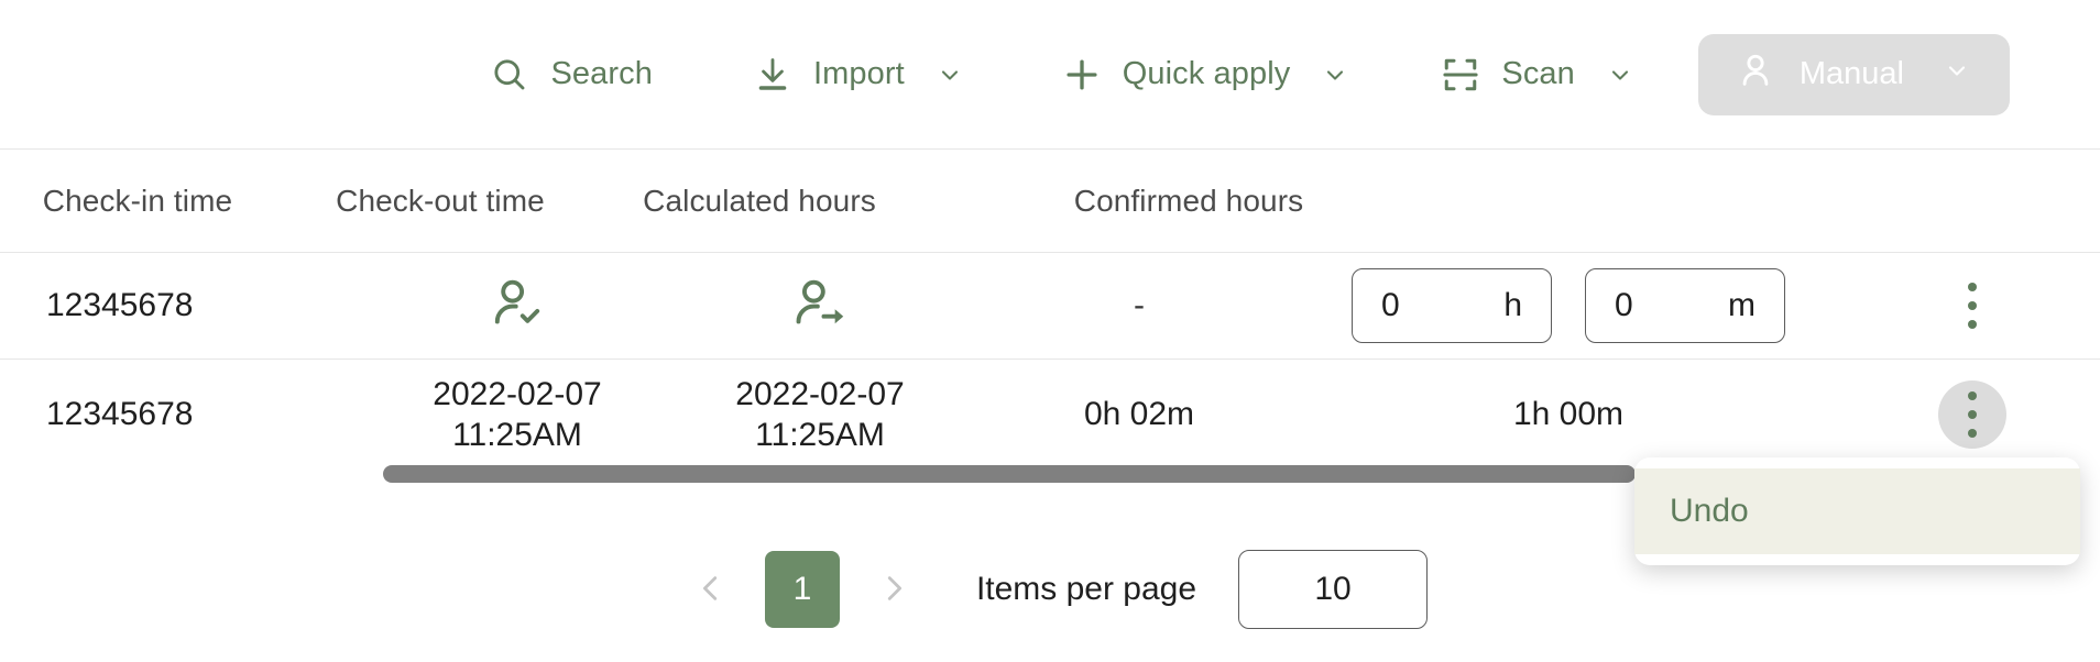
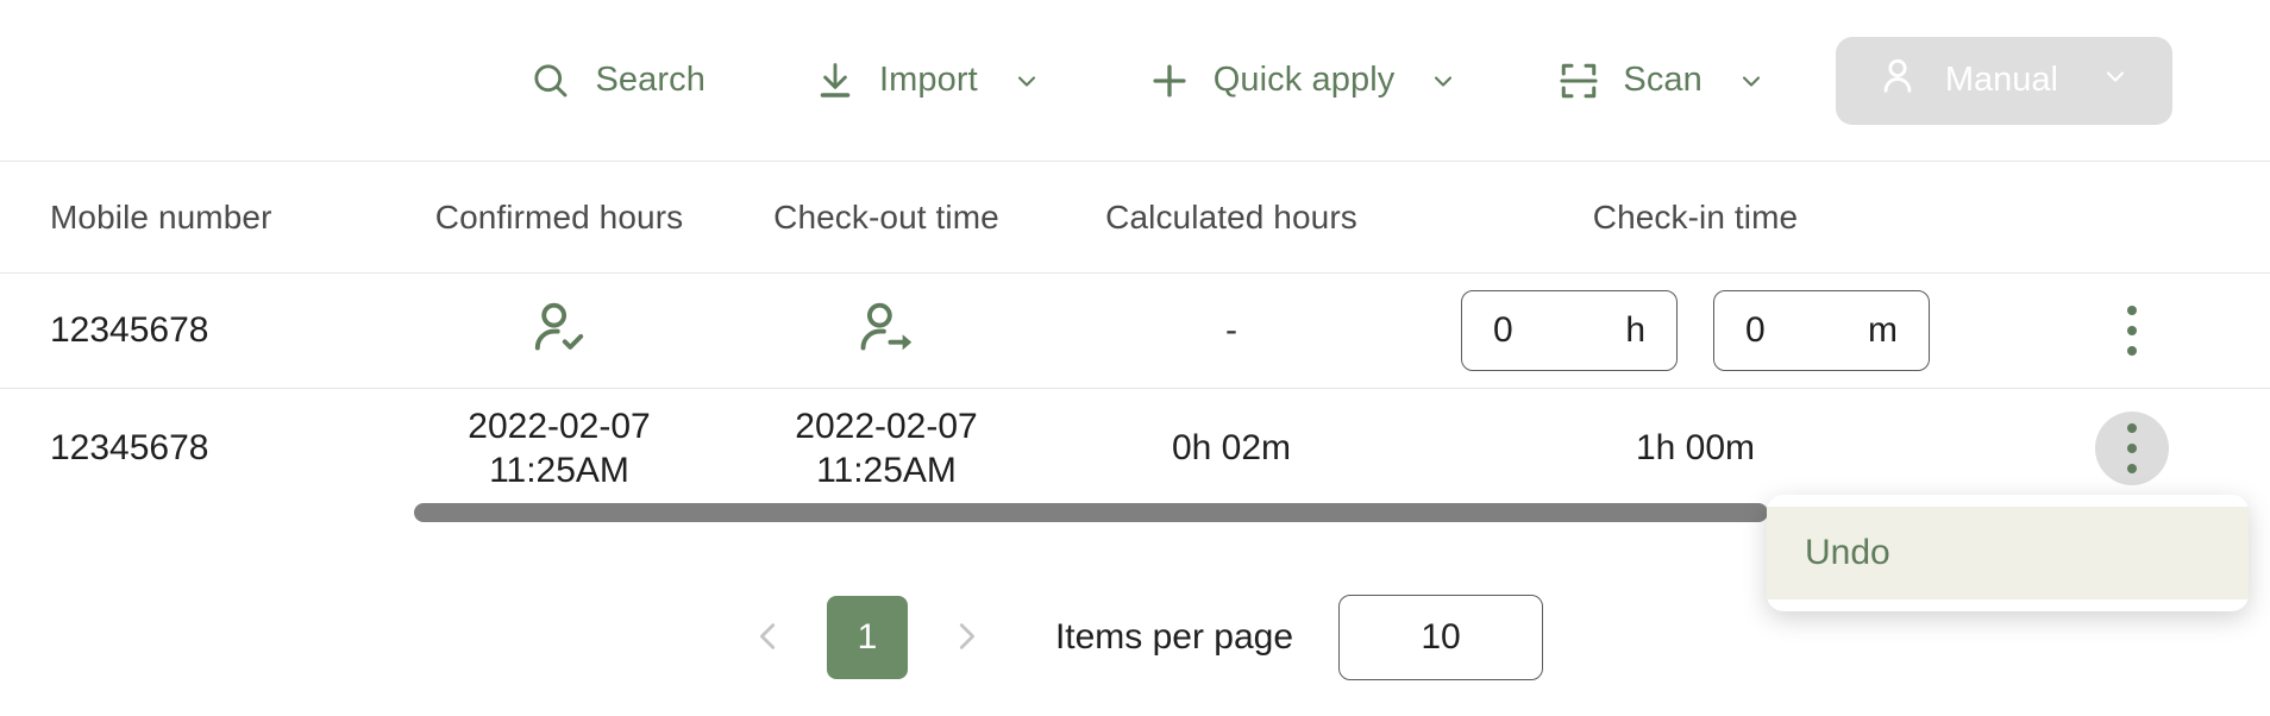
  Search
  Import
  Quick apply
  Scan
  Manual
+ Mobile number
- Check-in time
+ Confirmed hours
  Check-out time
  Calculated hours
- Confirmed hours
+ Check-in time
  12345678
  -
  0
  h
  0
  m
  12345678
  2022-02-07
  11:25AM
  2022-02-07
  11:25AM
  0h 02m
  1h 00m
  Undo
  1
  Items per page
  10
